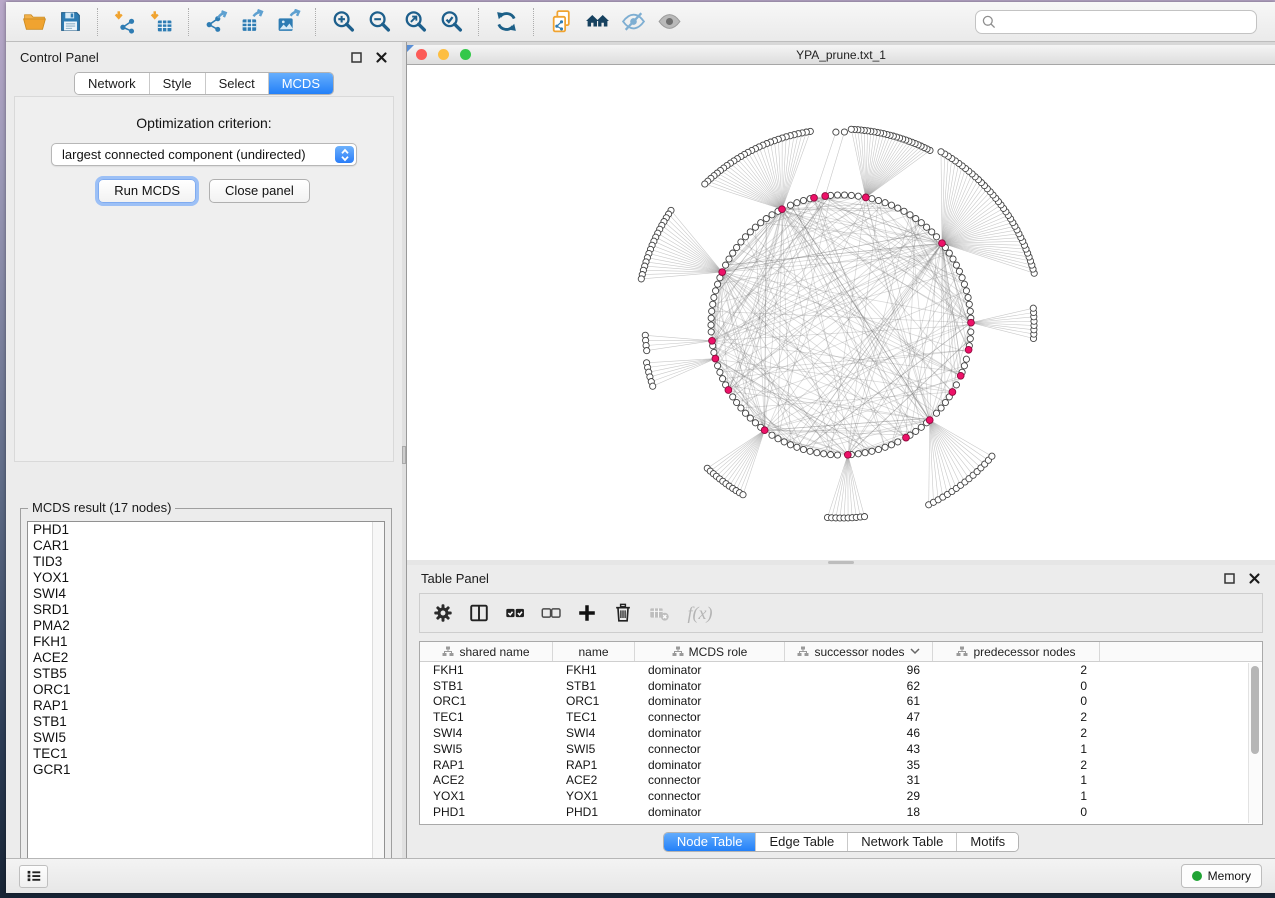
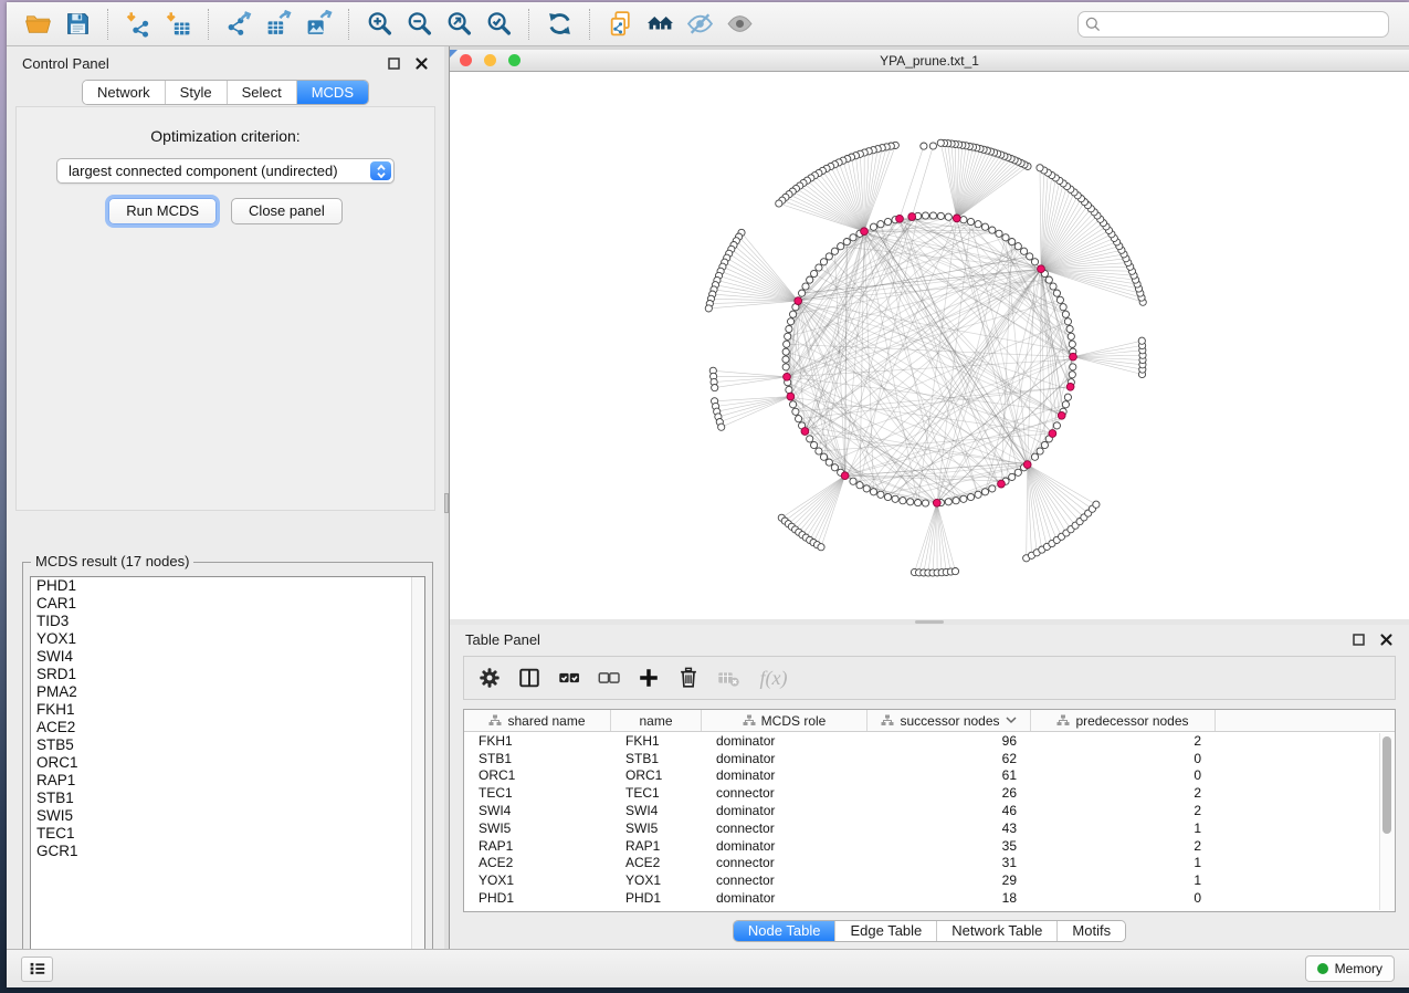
  Control Panel
  Network
  Style
  Select
  MCDS
  Optimization criterion:
  largest connected component (undirected)
  Run MCDS
  Close panel
  MCDS result (17 nodes)
  PHD1
  CAR1
  TID3
  YOX1
  SWI4
  SRD1
  PMA2
  FKH1
  ACE2
  STB5
  ORC1
  RAP1
  STB1
  SWI5
  TEC1
  GCR1
  YPA_prune.txt_1
  Table Panel
  f(x)
  shared name
  name
  MCDS role
  successor nodes
  predecessor nodes
  FKH1
  FKH1
  dominator
  96
  2
  STB1
  STB1
  dominator
  62
  0
  ORC1
  ORC1
  dominator
  61
  0
  TEC1
  TEC1
  connector
- 47
+ 26
  2
  SWI4
  SWI4
  dominator
  46
  2
  SWI5
  SWI5
  connector
  43
  1
  RAP1
  RAP1
  dominator
  35
  2
  ACE2
  ACE2
  connector
  31
  1
  YOX1
  YOX1
  connector
  29
  1
  PHD1
  PHD1
  dominator
  18
  0
  Node Table Edge Table Network Table Motifs
  Memory
